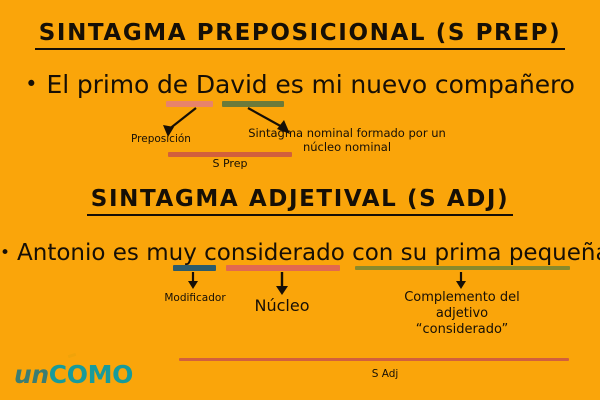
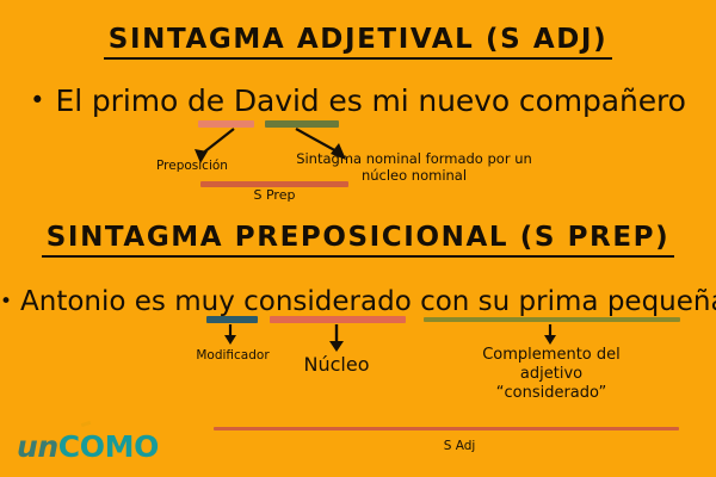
- SINTAGMA PREPOSICIONAL (S PREP)
+ SINTAGMA ADJETIVAL (S ADJ)
  • El primo de David es mi nuevo compañero
  Preposición
  Sintagma nominal formado por un núcleo nominal
  S Prep
- SINTAGMA ADJETIVAL (S ADJ)
+ SINTAGMA PREPOSICIONAL (S PREP)
  • Antonio es muy considerado con su prima pequeñ
  Modificador
  Núcleo
  Complemento del
  adjetivo
  “considerado”
  S Adj
  unCOMO
